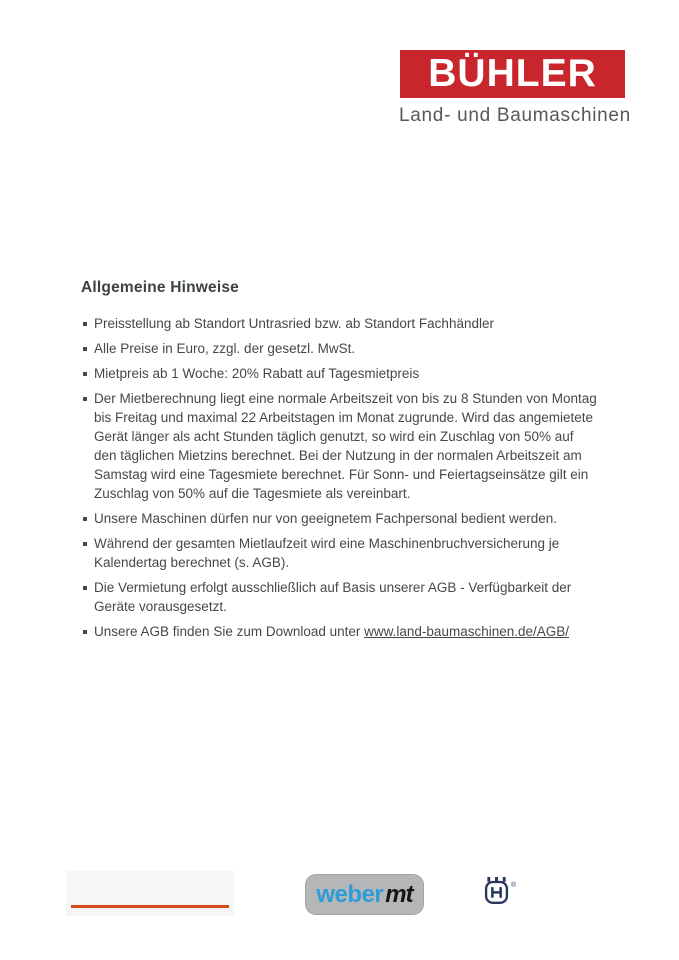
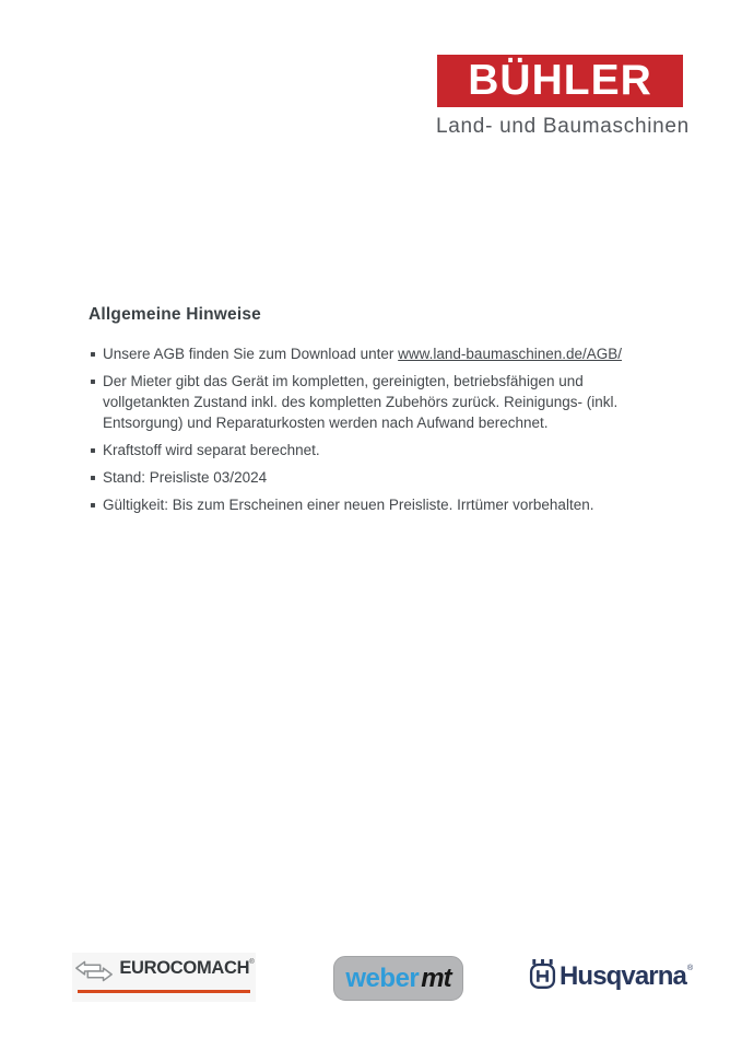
  BÜHLER
  Land- und Baumaschinen
  Allgemeine Hinweise
- Preisstellung ab Standort Untrasried bzw. ab Standort Fachhändler
- Alle Preise in Euro, zzgl. der gesetzl. MwSt.
- Mietpreis ab 1 Woche: 20% Rabatt auf Tagesmietpreis
- Der Mietberechnung liegt eine normale Arbeitszeit von bis zu 8 Stunden von Montag bis Freitag und maximal 22 Arbeitstagen im Monat zugrunde. Wird das angemietete Gerät länger als acht Stunden täglich genutzt, so wird ein Zuschlag von 50% auf den täglichen Mietzins berechnet. Bei der Nutzung in der normalen Arbeitszeit am Samstag wird eine Tagesmiete berechnet. Für Sonn- und Feiertagseinsätze gilt ein Zuschlag von 50% auf die Tagesmiete als vereinbart.
- Unsere Maschinen dürfen nur von geeignetem Fachpersonal bedient werden.
- Während der gesamten Mietlaufzeit wird eine Maschinenbruchversicherung je Kalendertag berechnet (s. AGB).
- Die Vermietung erfolgt ausschließlich auf Basis unserer AGB - Verfügbarkeit der Geräte vorausgesetzt.
  Unsere AGB finden Sie zum Download unter www.land-baumaschinen.de/AGB/
+ Der Mieter gibt das Gerät im kompletten, gereinigten, betriebsfähigen und vollgetankten Zustand inkl. des kompletten Zubehörs zurück. Reinigungs- (inkl. Entsorgung) und Reparaturkosten werden nach Aufwand berechnet.
+ Kraftstoff wird separat berechnet.
+ Stand: Preisliste 03/2024
+ Gültigkeit: Bis zum Erscheinen einer neuen Preisliste. Irrtümer vorbehalten.
+ EUROCOMACH
  weber
  mt
+ Husqvarna
